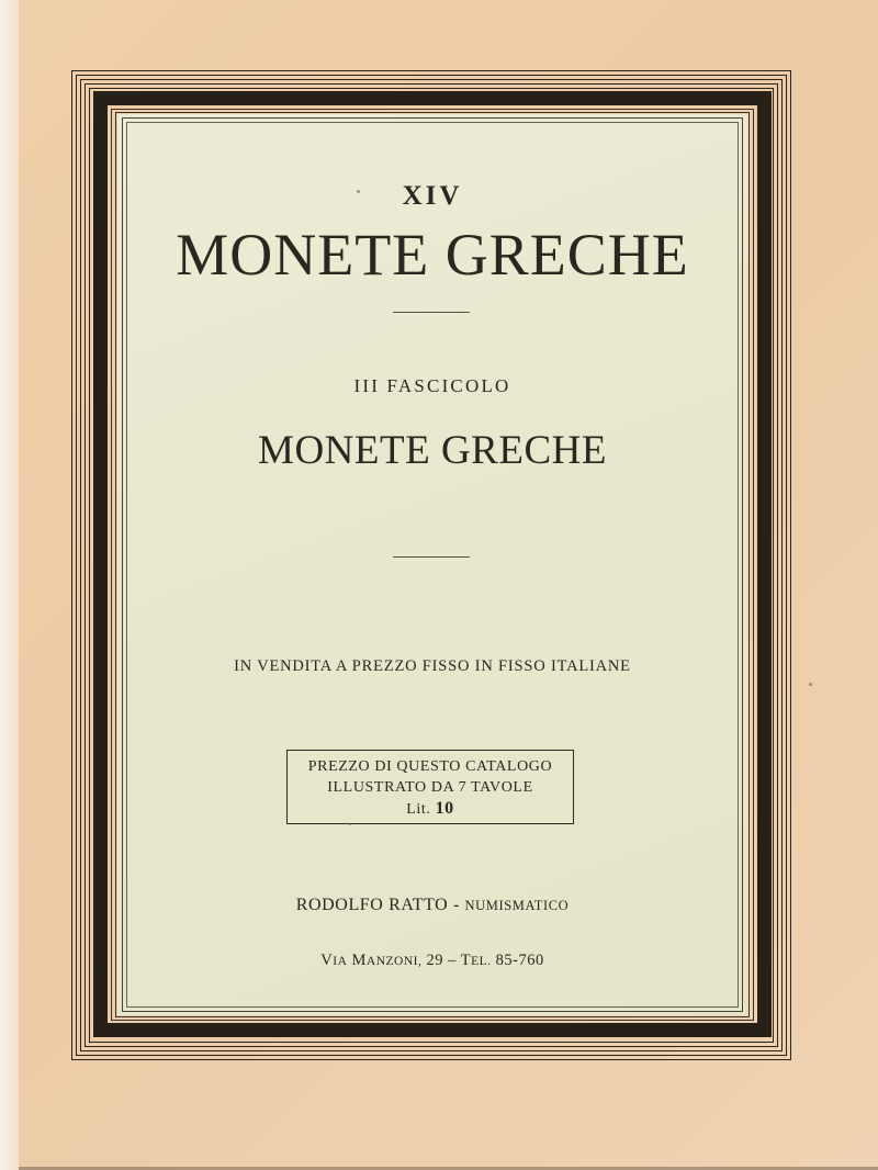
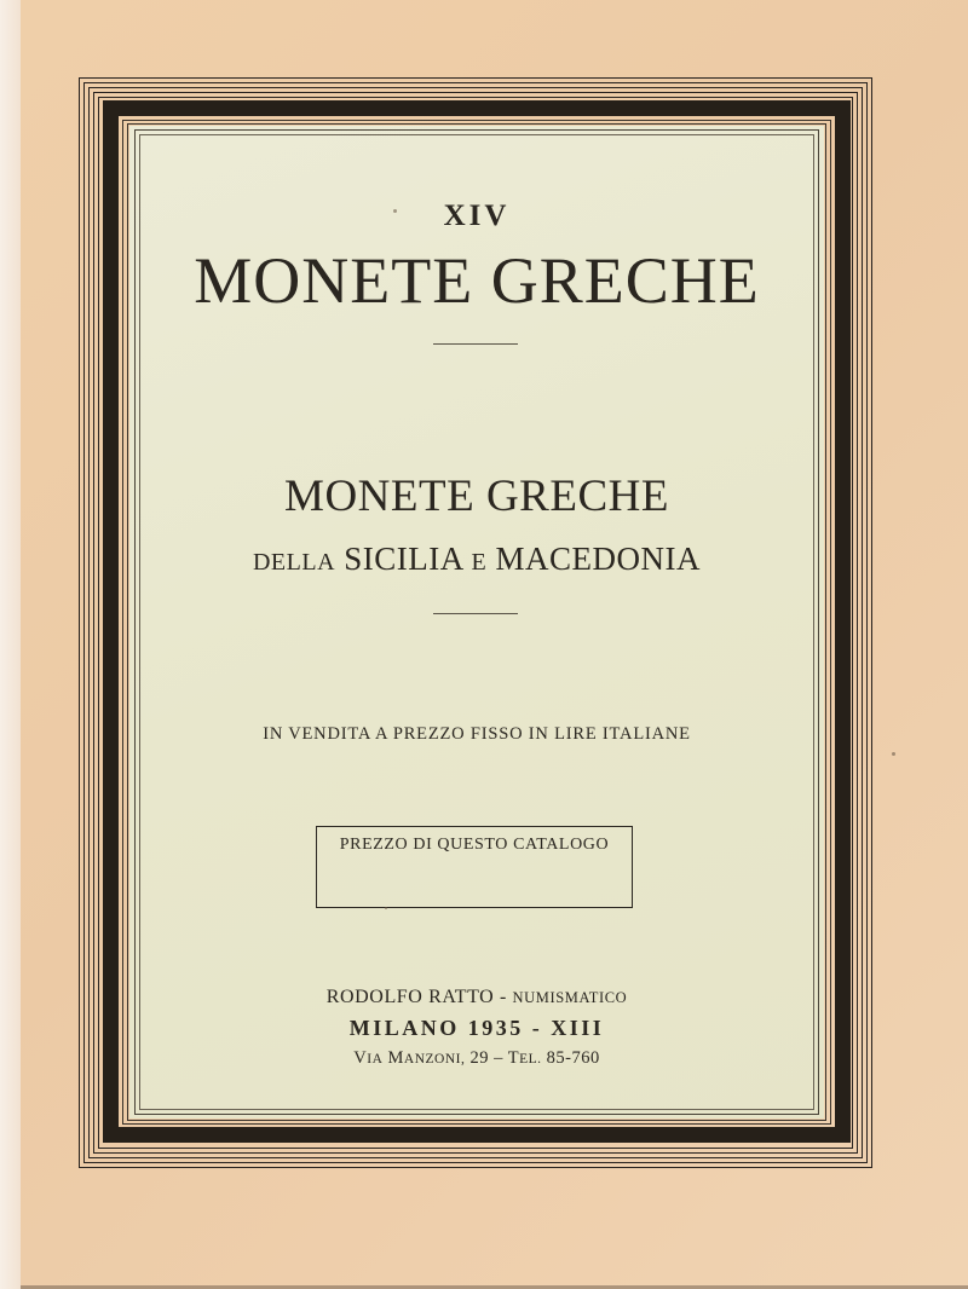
  XIV
  MONETE GRECHE
- III FASCICOLO
  MONETE GRECHE
+ DELLA SICILIA E MACEDONIA
- IN VENDITA A PREZZO FISSO IN FISSO ITALIANE
+ IN VENDITA A PREZZO FISSO IN LIRE ITALIANE
  PREZZO DI QUESTO CATALOGO
- ILLUSTRATO DA 7 TAVOLE
- Lit. 10
  RODOLFO RATTO - NUMISMATICO
+ MILANO 1935 - XIII
  VIA MANZONI, 29 – TEL. 85-760
